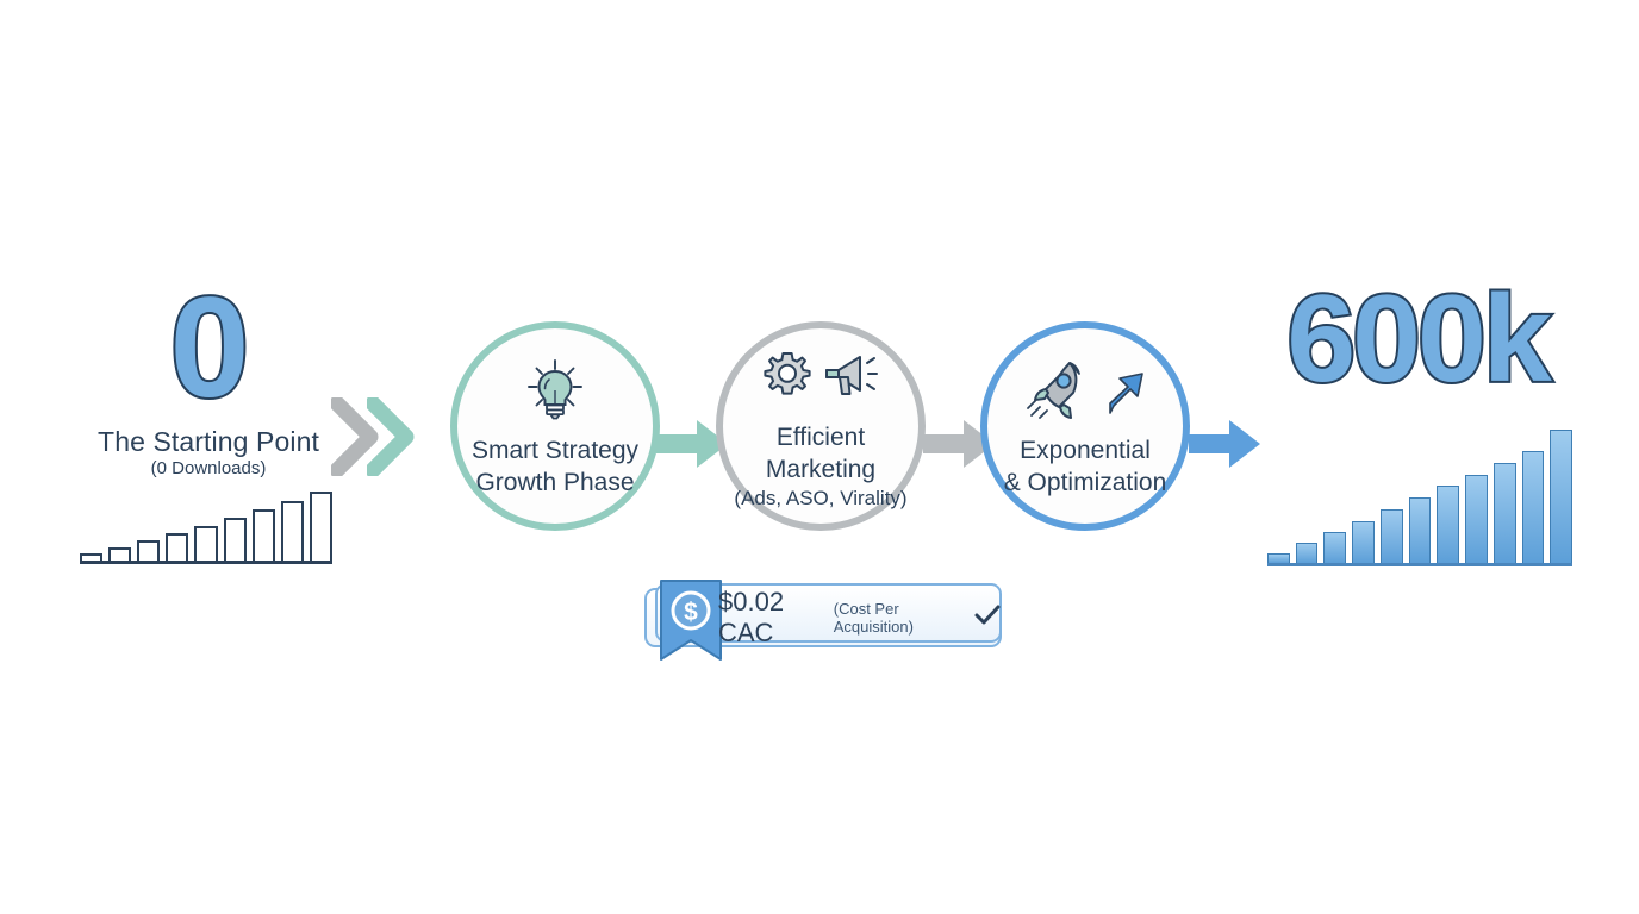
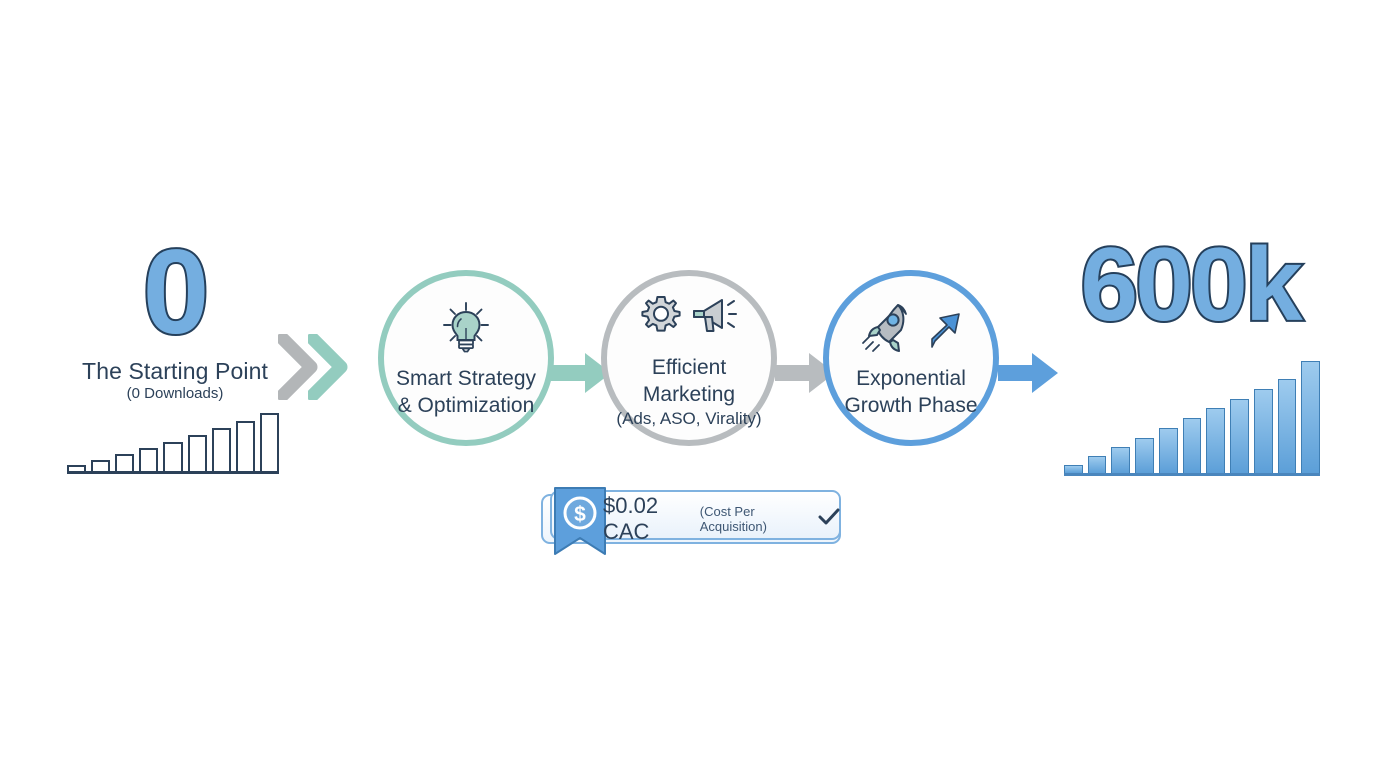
  0
  The Starting Point
  (0 Downloads)
  Smart Strategy
- Growth Phase
+ & Optimization
  Efficient
  Marketing
  (Ads, ASO, Virality)
  Exponential
- & Optimization
+ Growth Phase
  $
  $0.02 CAC
  (Cost Per Acquisition)
  600k
